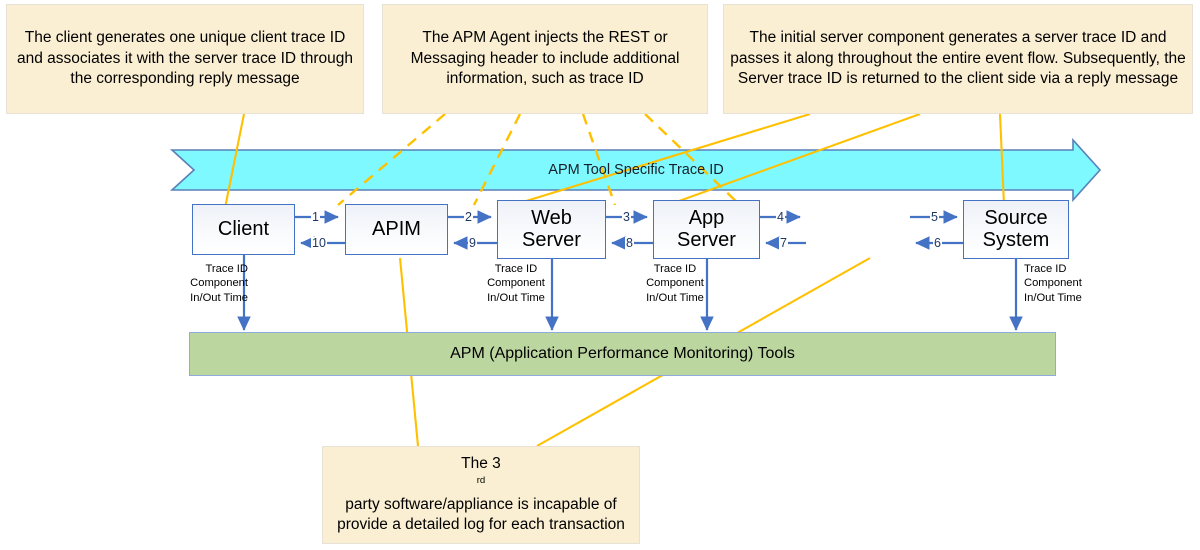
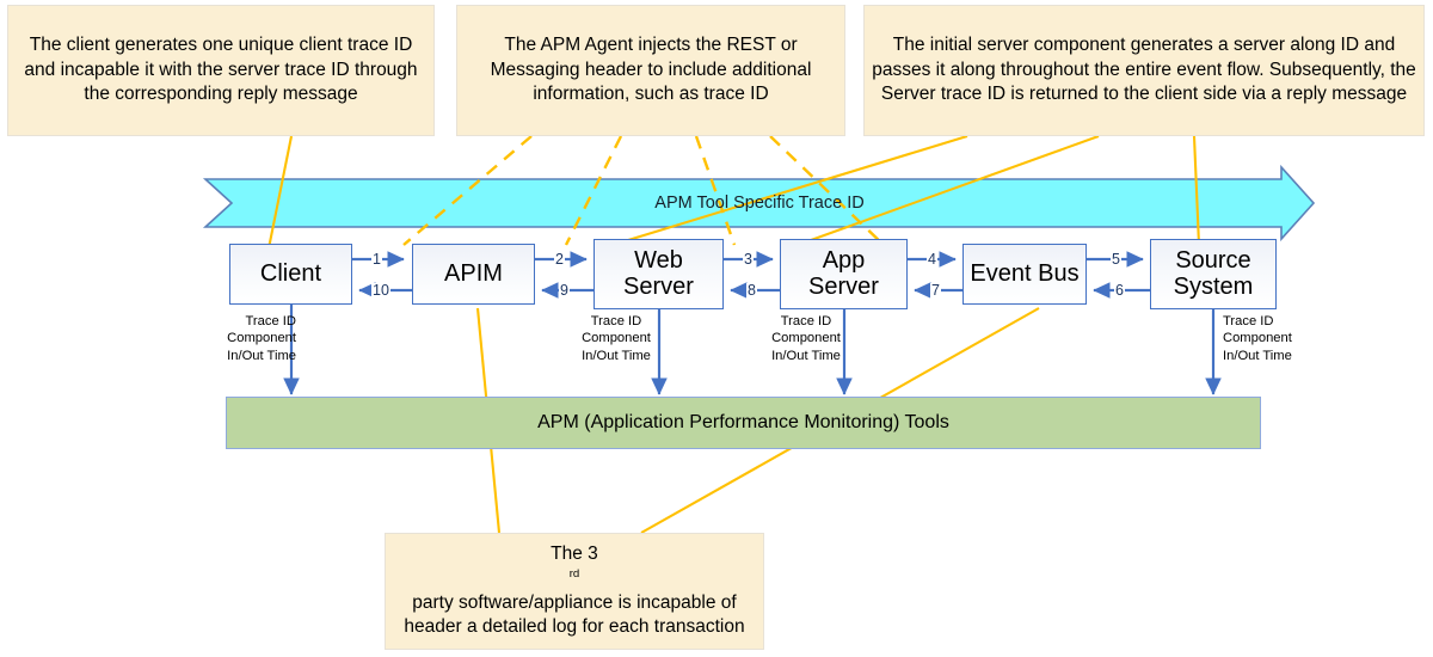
- The client generates one unique client trace ID and associates it with the server trace ID through the corresponding reply message
+ The client generates one unique client trace ID and incapable it with the server trace ID through the corresponding reply message
  The APM Agent injects the REST or Messaging header to include additional information, such as trace ID
- The initial server component generates a server trace ID and passes it along throughout the entire event flow. Subsequently, the Server trace ID is returned to the client side via a reply message
+ The initial server component generates a server along ID and passes it along throughout the entire event flow. Subsequently, the Server trace ID is returned to the client side via a reply message
  The 3
  rd
- party software/appliance is incapable of provide a detailed log for each transaction
+ party software/appliance is incapable of header a detailed log for each transaction
  APM Tool Specific Trace ID
  Client
  APIM
  Web
  Server
  App
  Server
+ Event Bus
  Source
  System
  1
  2
  3
  4
  5
  6
  7
  8
  9
  10
  Trace ID
  Component
  In/Out Time
  Trace ID
  Component
  In/Out Time
  Trace ID
  Component
  In/Out Time
  Trace ID
  Component
  In/Out Time
  APM (Application Performance Monitoring) Tools
